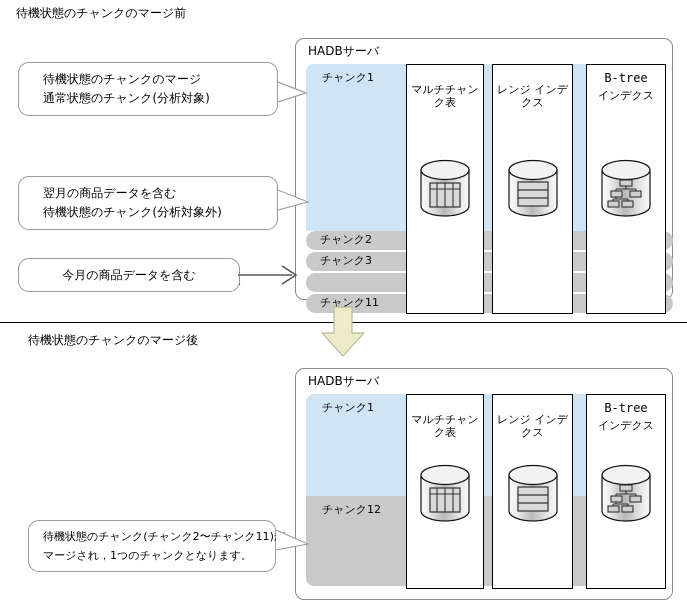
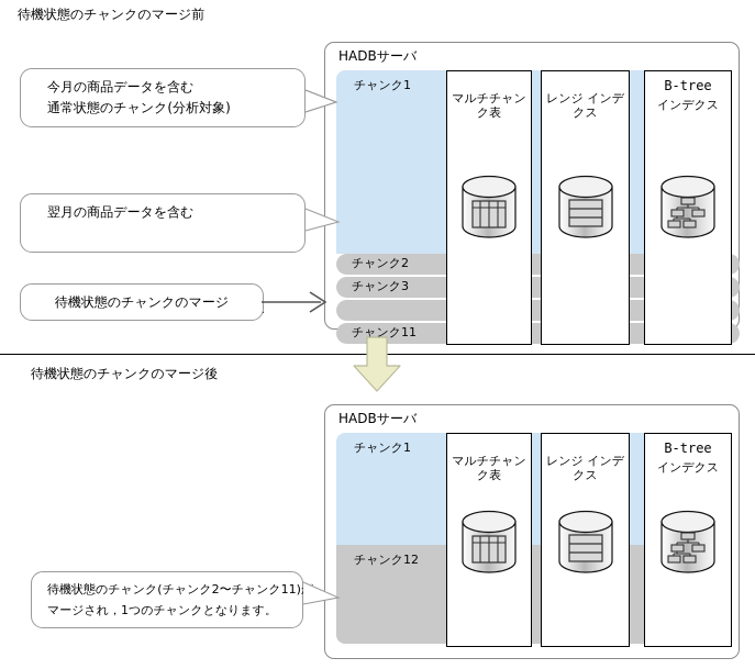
  待機状態のチャンクのマージ前
  HADBサーバ
  チャンク1
  チャンク2
  チャンク3
  チャンク11
  マルチチャンク表
  レンジ インデクス
  B-tree
  インデクス
- 待機状態のチャンクのマージ
+ 今月の商品データを含む
  通常状態のチャンク(分析対象)
  翌月の商品データを含む
- 待機状態のチャンク(分析対象外)
- 今月の商品データを含む
+ 待機状態のチャンクのマージ
  待機状態のチャンクのマージ後
  HADBサーバ
  チャンク1
  チャンク12
  マルチチャンク表
  レンジ インデクス
  B-tree
  インデクス
  待機状態のチャンク(チャンク2〜チャンク11)
  マージされ，1つのチャンクとなります。
